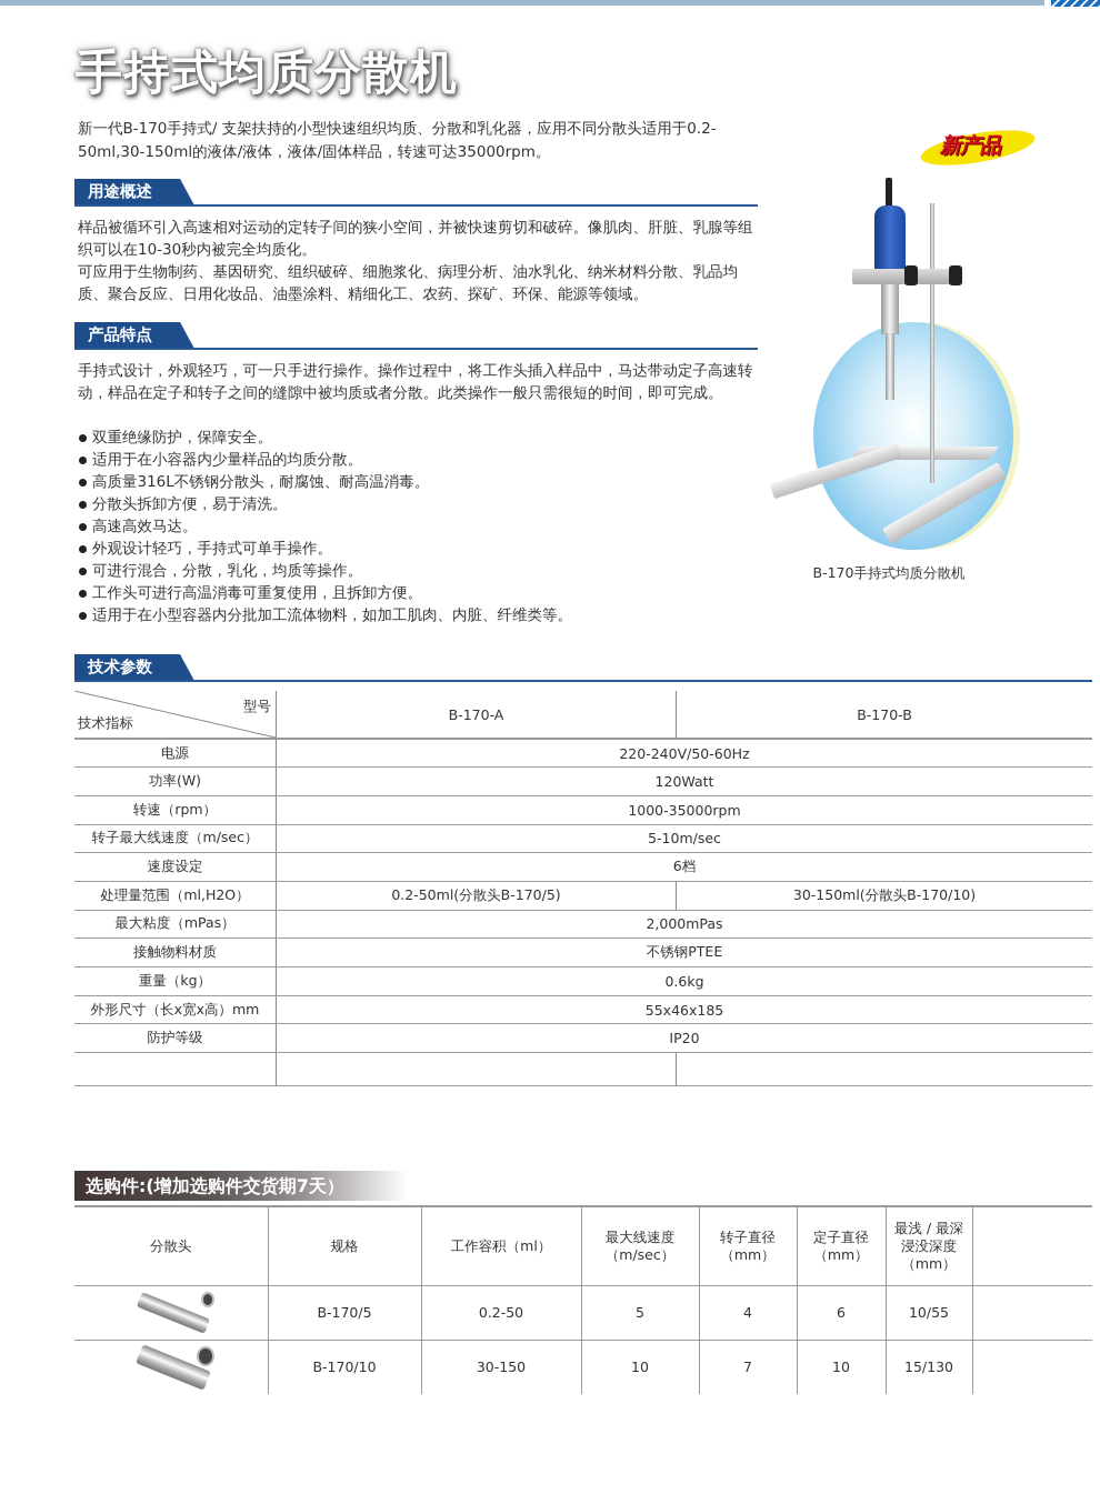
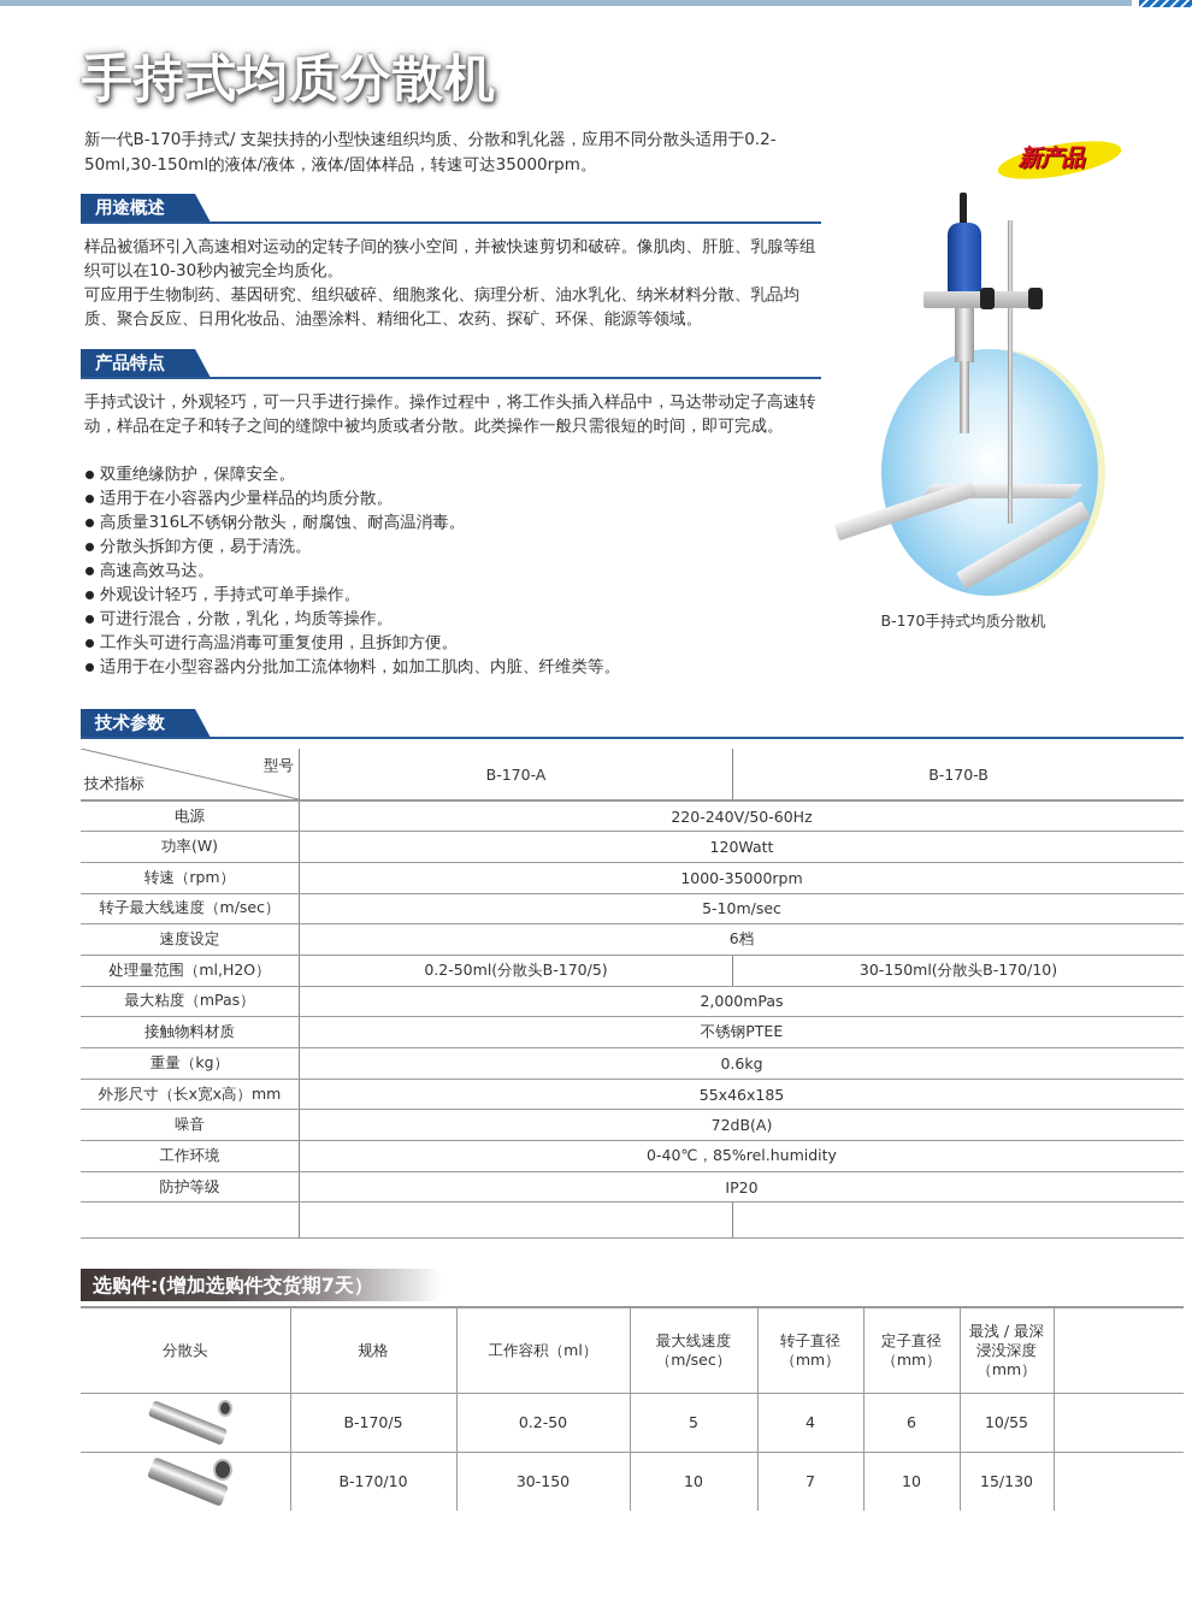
  手持式均质分散机
  新一代B-170手持式/ 支架扶持的小型快速组织均质、分散和乳化器，应用不同分散头适用于0.2-50ml,30-150ml的液体/液体，液体/固体样品，转速可达35000rpm。
  新产品
  用途概述
  样品被循环引入高速相对运动的定转子间的狭小空间，并被快速剪切和破碎。像肌肉、肝脏、乳腺等组织可以在10-30秒内被完全均质化。
  可应用于生物制药、基因研究、组织破碎、细胞浆化、病理分析、油水乳化、纳米材料分散、乳品均质、聚合反应、日用化妆品、油墨涂料、精细化工、农药、探矿、环保、能源等领域。
  产品特点
  手持式设计，外观轻巧，可一只手进行操作。操作过程中，将工作头插入样品中，马达带动定子高速转动，样品在定子和转子之间的缝隙中被均质或者分散。此类操作一般只需很短的时间，即可完成。
  双重绝缘防护，保障安全。
  适用于在小容器内少量样品的均质分散。
  高质量316L不锈钢分散头，耐腐蚀、耐高温消毒。
  分散头拆卸方便，易于清洗。
  高速高效马达。
  外观设计轻巧，手持式可单手操作。
  可进行混合，分散，乳化，均质等操作。
  工作头可进行高温消毒可重复使用，且拆卸方便。
  适用于在小型容器内分批加工流体物料，如加工肌肉、内脏、纤维类等。
  B-170手持式均质分散机
  技术参数
  型号 技术指标	B-170-A	B-170-B
  电源	220-240V/50-60Hz
  功率(W)	120Watt
  转速（rpm）	1000-35000rpm
  转子最大线速度（m/sec）	5-10m/sec
  速度设定	6档
  处理量范围（ml,H2O）	0.2-50ml(分散头B-170/5)	30-150ml(分散头B-170/10)
  最大粘度（mPas）	2,000mPas
  接触物料材质	不锈钢PTEE
  重量（kg）	0.6kg
  外形尺寸（长x宽x高）mm	55x46x185
+ 噪音	72dB(A)
+ 工作环境	0-40℃，85%rel.humidity
  防护等级	IP20
  选购件:(增加选购件交货期7天）
  分散头	规格	工作容积（ml）	最大线速度（m/sec）	转子直径（mm）	定子直径（mm）	最浅 / 最深浸没深度（mm）
  	B-170/5	0.2-50	5	4	6	10/55
  	B-170/10	30-150	10	7	10	15/130
